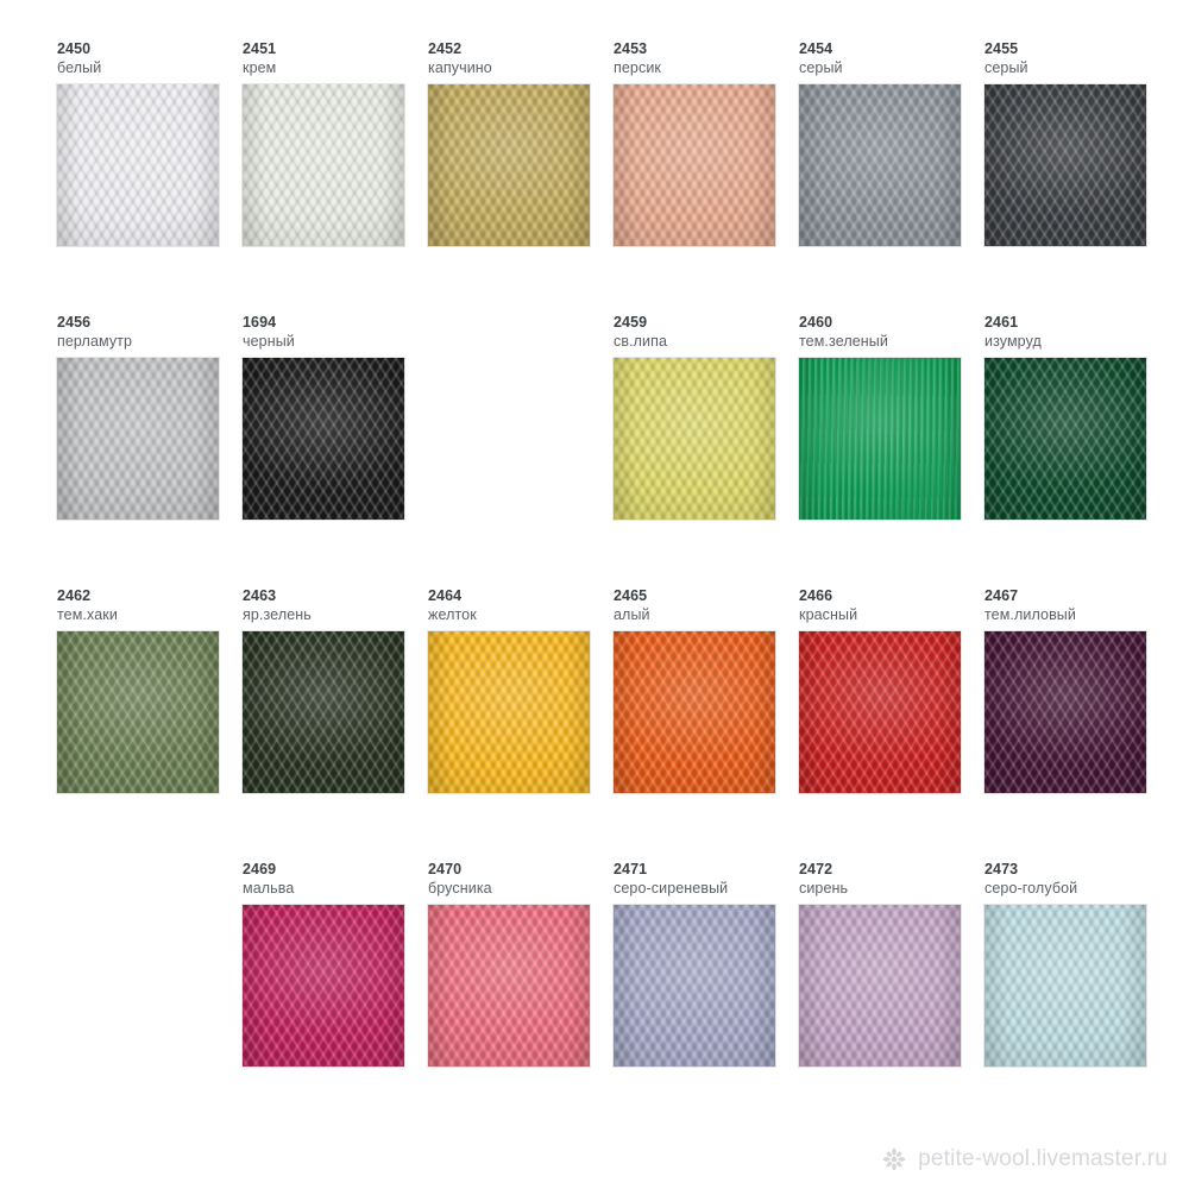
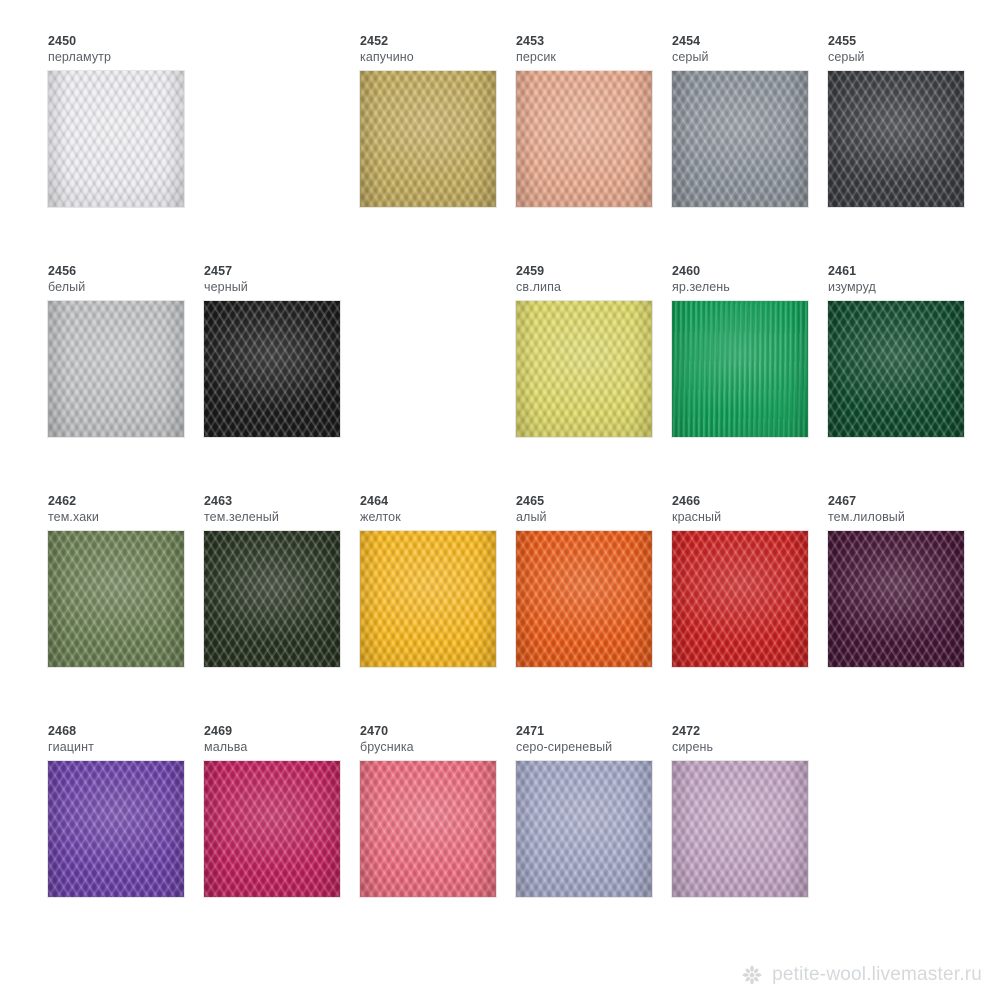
  2450
- белый
+ перламутр
- 2451
- крем
  2452
  капучино
  2453
  персик
  2454
  серый
  2455
  серый
  2456
- перламутр
+ белый
- 1694
+ 2457
  черный
  2459
  св.липа
  2460
- тем.зеленый
+ яр.зелень
  2461
  изумруд
  2462
  тем.хаки
  2463
- яр.зелень
+ тем.зеленый
  2464
  желток
  2465
  алый
  2466
  красный
  2467
  тем.лиловый
+ 2468
+ гиацинт
  2469
  мальва
  2470
  брусника
  2471
  серо-сиреневый
  2472
  сирень
- 2473
- серо-голубой
  petite-wool.livemaster.ru
